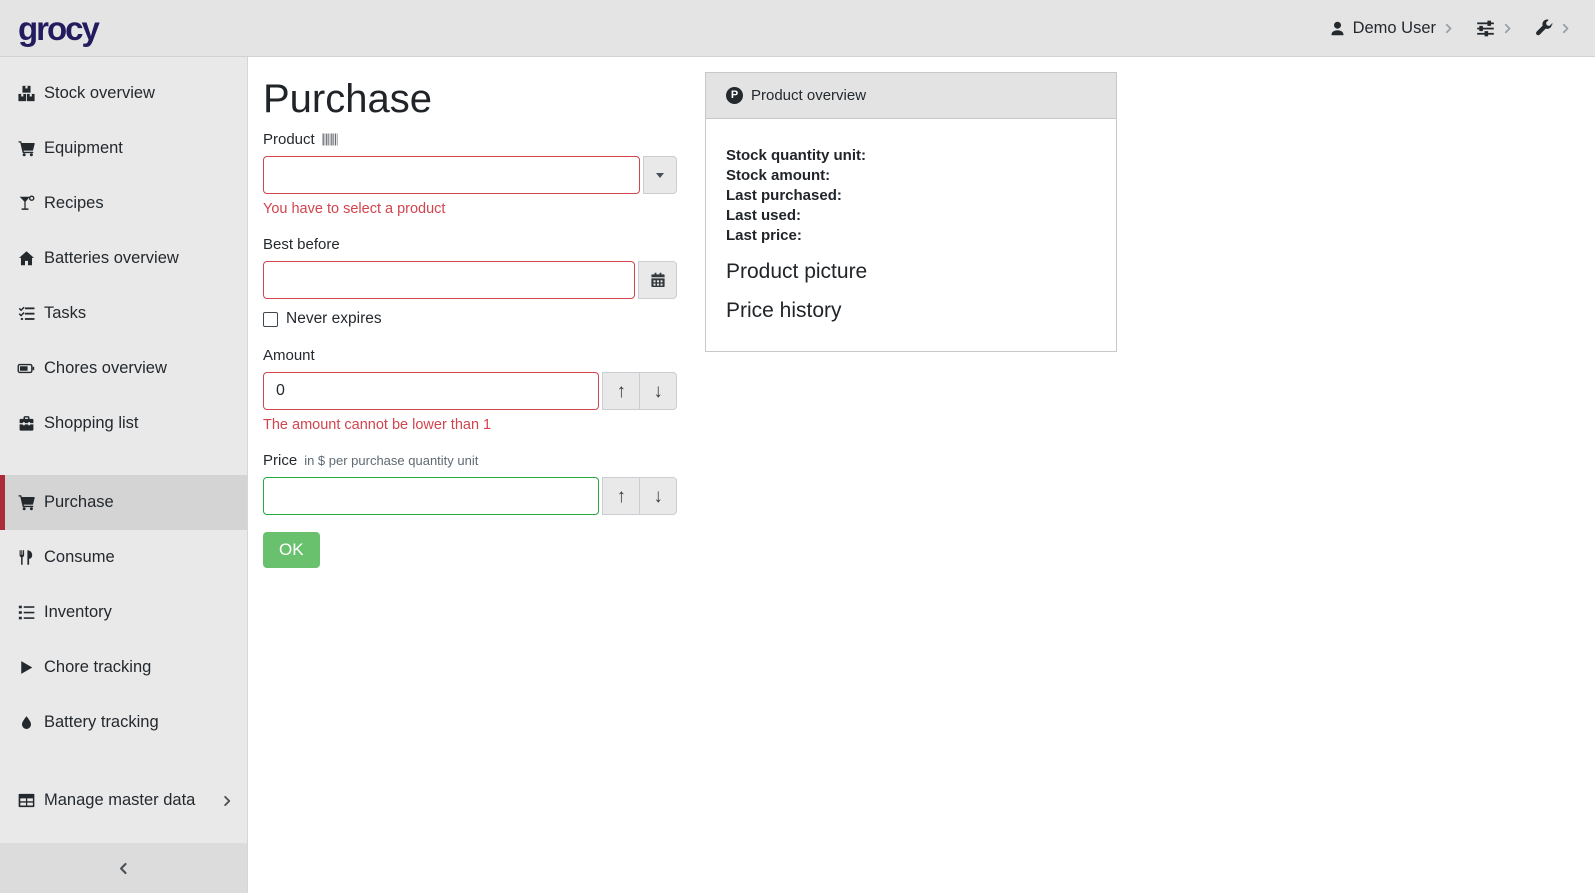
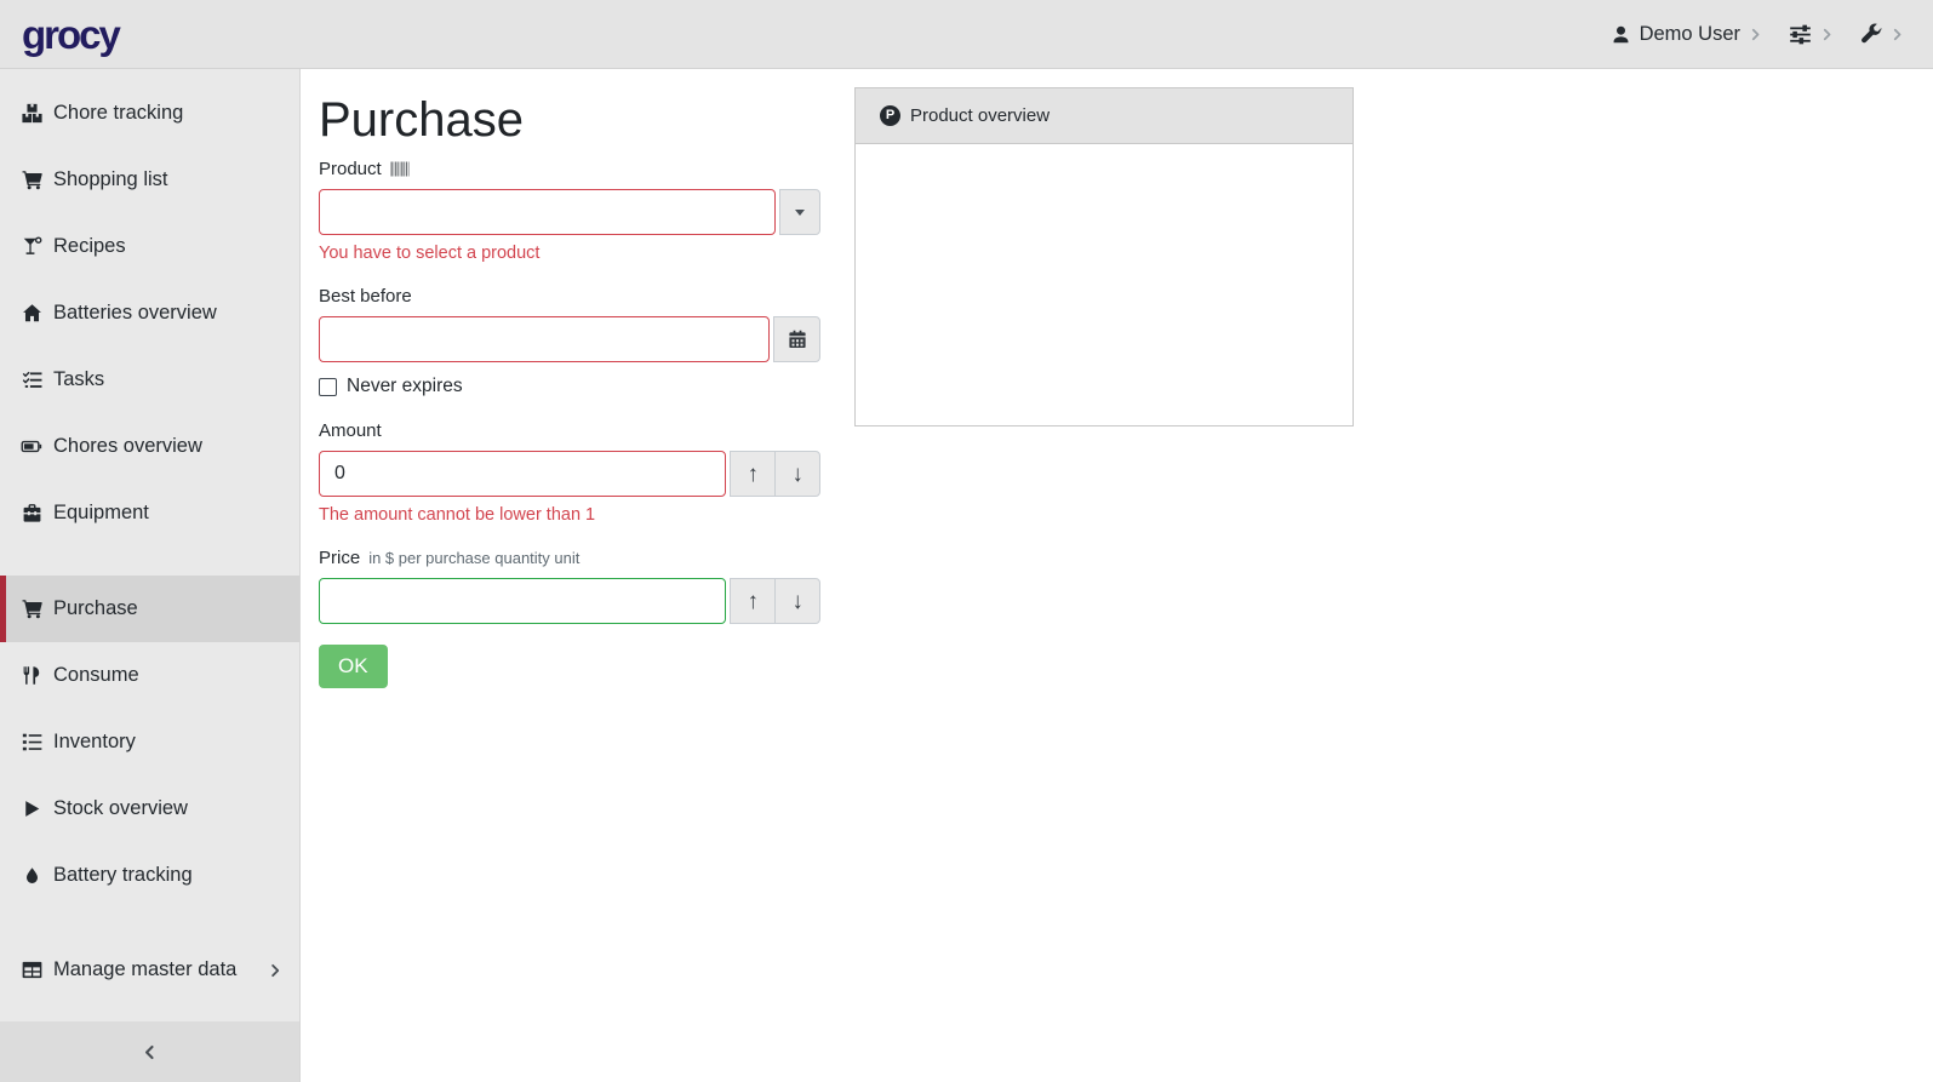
  grocy
  Demo User
- Stock overview
+ Chore tracking
- Equipment
+ Shopping list
  Recipes
  Batteries overview
  Tasks
  Chores overview
- Shopping list
+ Equipment
  Purchase
  Consume
  Inventory
- Chore tracking
+ Stock overview
  Battery tracking
  Manage master data
  Purchase
  Product
  You have to select a product
  Best before
  Never expires
  Amount
  0
  ↑
  ↓
  The amount cannot be lower than 1
  Price
  in $ per purchase quantity unit
  ↑
  ↓
  OK
  P
  Product overview
- Stock quantity unit:
- Stock amount:
- Last purchased:
- Last used:
- Last price:
- Product picture
- Price history
